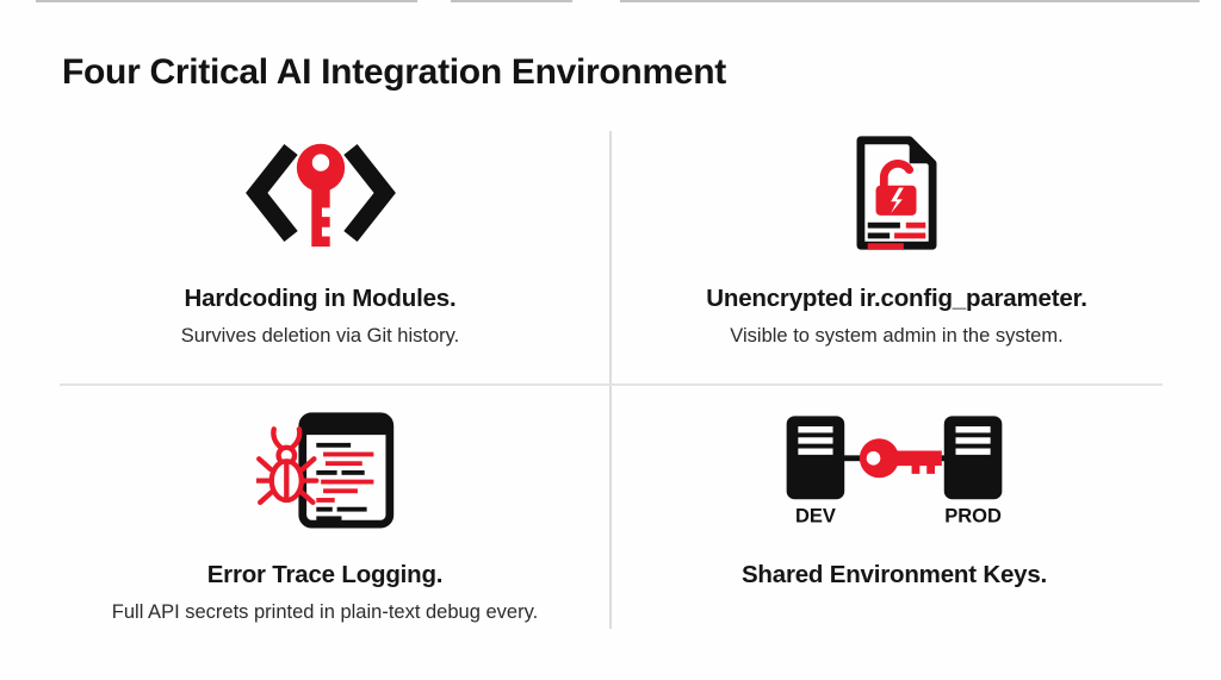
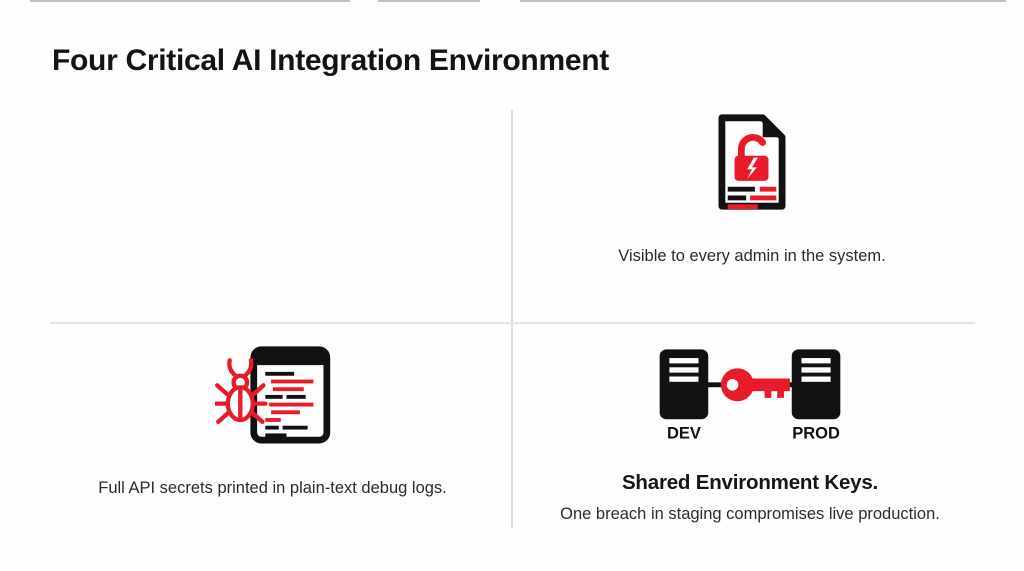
  Four Critical AI Integration Environment
- Hardcoding in Modules.
- Survives deletion via Git history.
- Unencrypted ir.config_parameter.
- Visible to system admin in the system.
+ Visible to every admin in the system.
- Error Trace Logging.
- Full API secrets printed in plain-text debug every.
+ Full API secrets printed in plain-text debug logs.
  DEV
  PROD
  Shared Environment Keys.
+ One breach in staging compromises live production.
